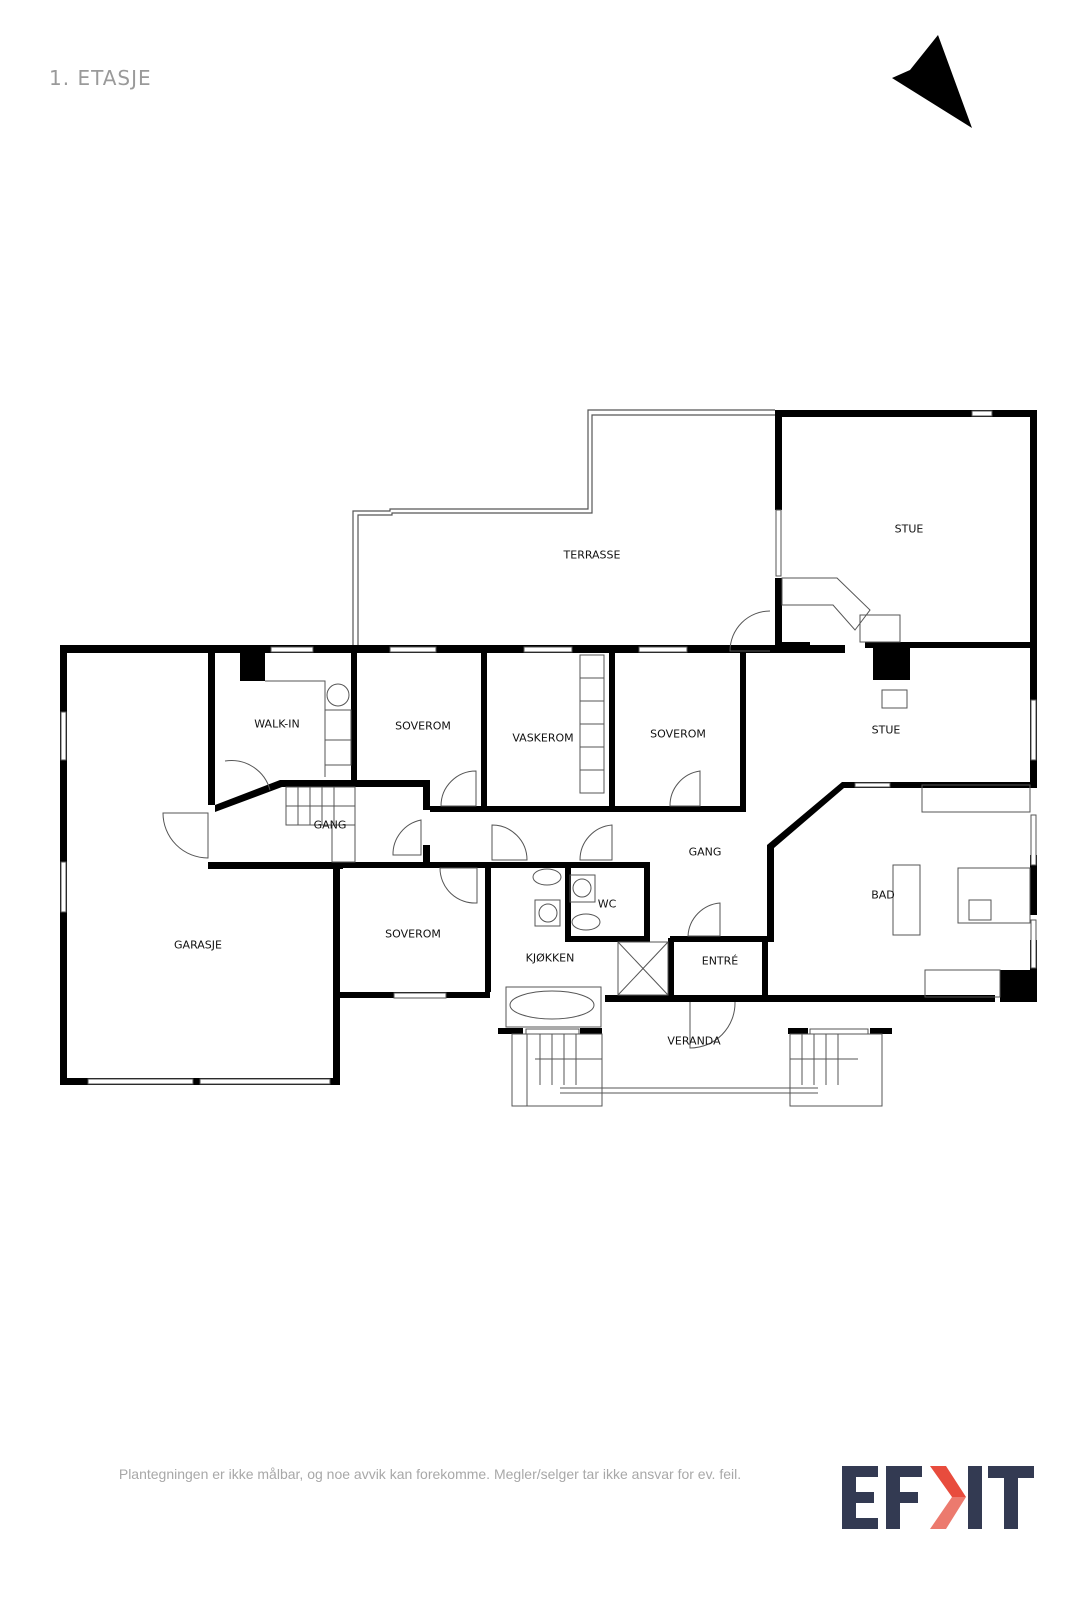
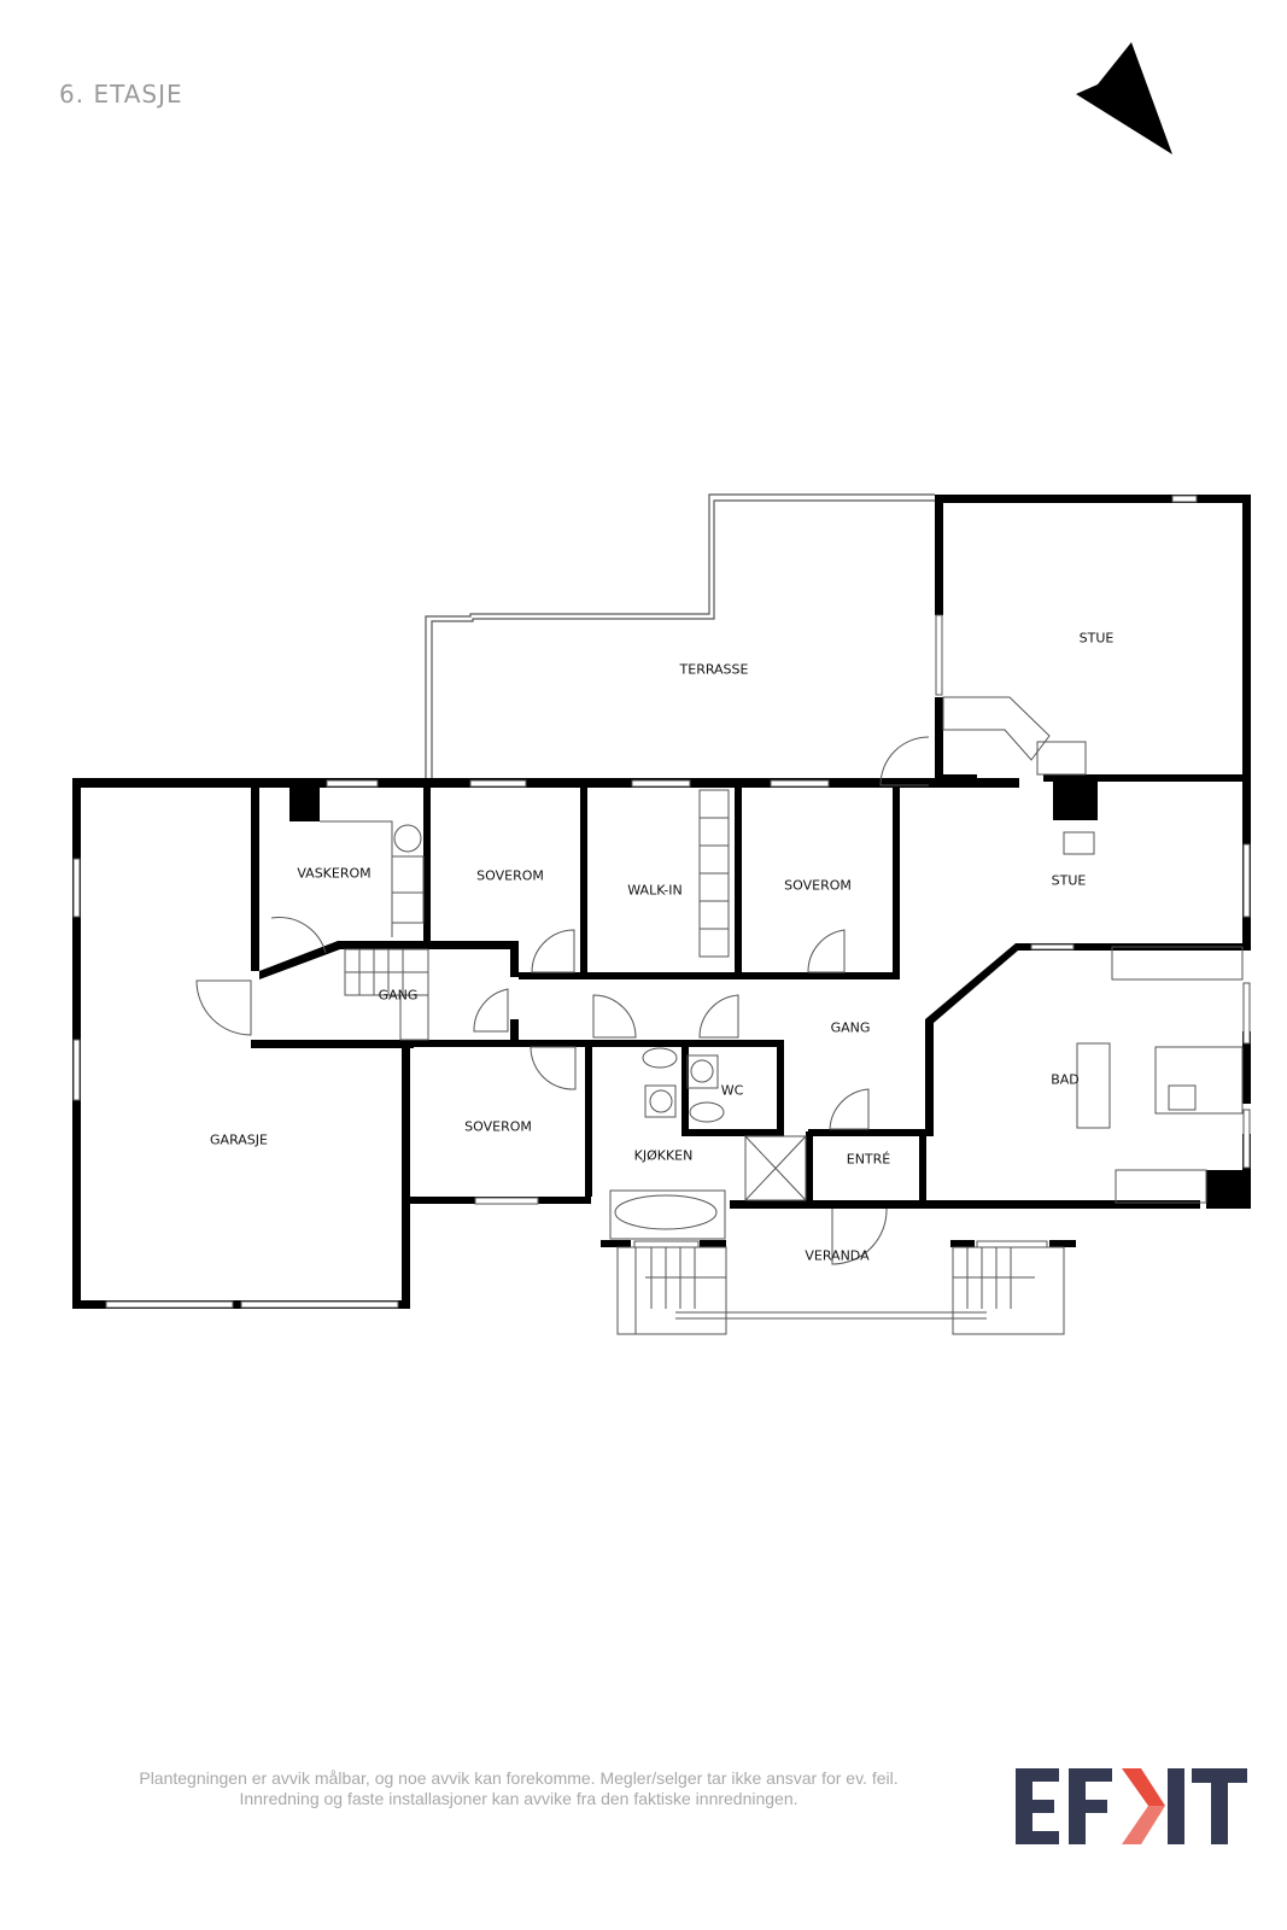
- 1. ETASJE
+ 6. ETASJE
  TERRASSE
  STUE
  STUE
- WALK-IN
+ VASKEROM
  SOVEROM
- VASKEROM
+ WALK-IN
  SOVEROM
  GANG
  GANG
  BAD
  WC
  GARASJE
  SOVEROM
  KJØKKEN
  ENTRÉ
  VERANDA
- Plantegningen er ikke målbar, og noe avvik kan forekomme. Megler/selger tar ikke ansvar for ev. feil.
+ Plantegningen er avvik målbar, og noe avvik kan forekomme. Megler/selger tar ikke ansvar for ev. feil.
+ Innredning og faste installasjoner kan avvike fra den faktiske innredningen.
